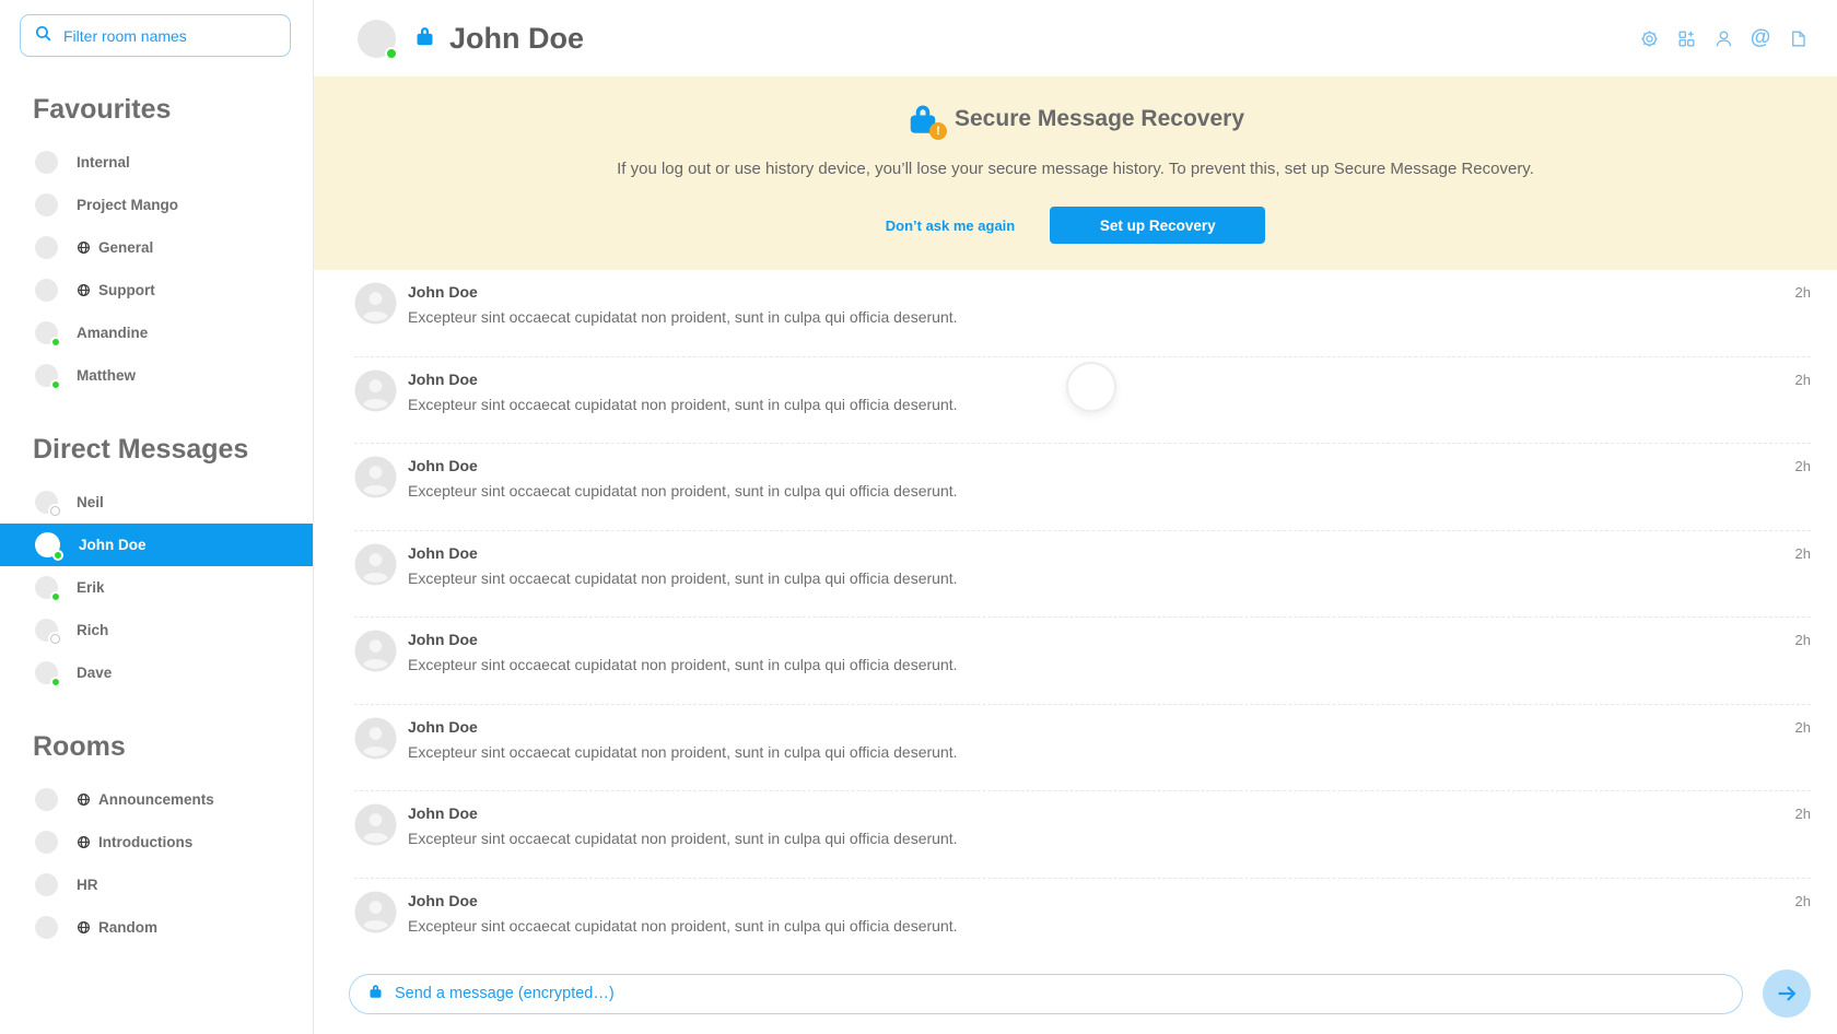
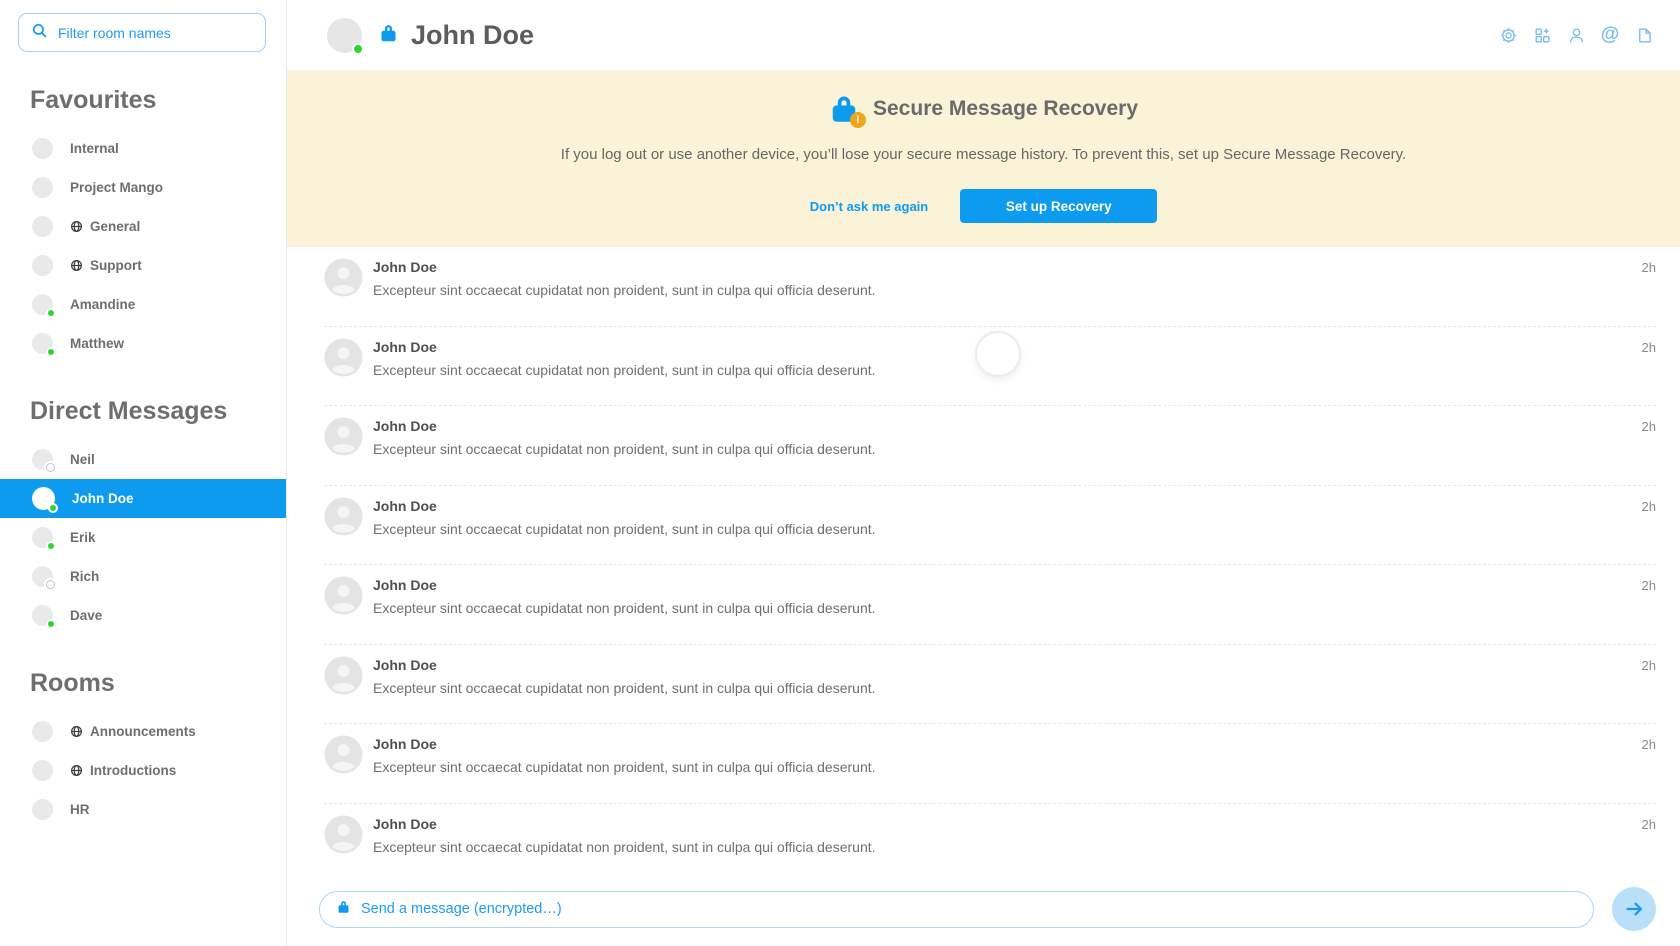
  Filter room names
  Favourites
  Internal
  Project Mango
  General
  Support
  Amandine
  Matthew
  Direct Messages
  Neil
  John Doe
  Erik
  Rich
  Dave
  Rooms
  Announcements
  Introductions
  HR
- Random
  John Doe
  @
  !
  Secure Message Recovery
- If you log out or use history device, you’ll lose your secure message history. To prevent this, set up Secure Message Recovery.
+ If you log out or use another device, you’ll lose your secure message history. To prevent this, set up Secure Message Recovery.
  Don’t ask me again
  Set up Recovery
  John Doe
  Excepteur sint occaecat cupidatat non proident, sunt in culpa qui officia deserunt.
  2h
  John Doe
  Excepteur sint occaecat cupidatat non proident, sunt in culpa qui officia deserunt.
  2h
  John Doe
  Excepteur sint occaecat cupidatat non proident, sunt in culpa qui officia deserunt.
  2h
  John Doe
  Excepteur sint occaecat cupidatat non proident, sunt in culpa qui officia deserunt.
  2h
  John Doe
  Excepteur sint occaecat cupidatat non proident, sunt in culpa qui officia deserunt.
  2h
  John Doe
  Excepteur sint occaecat cupidatat non proident, sunt in culpa qui officia deserunt.
  2h
  John Doe
  Excepteur sint occaecat cupidatat non proident, sunt in culpa qui officia deserunt.
  2h
  John Doe
  Excepteur sint occaecat cupidatat non proident, sunt in culpa qui officia deserunt.
  2h
  Send a message (encrypted…)
